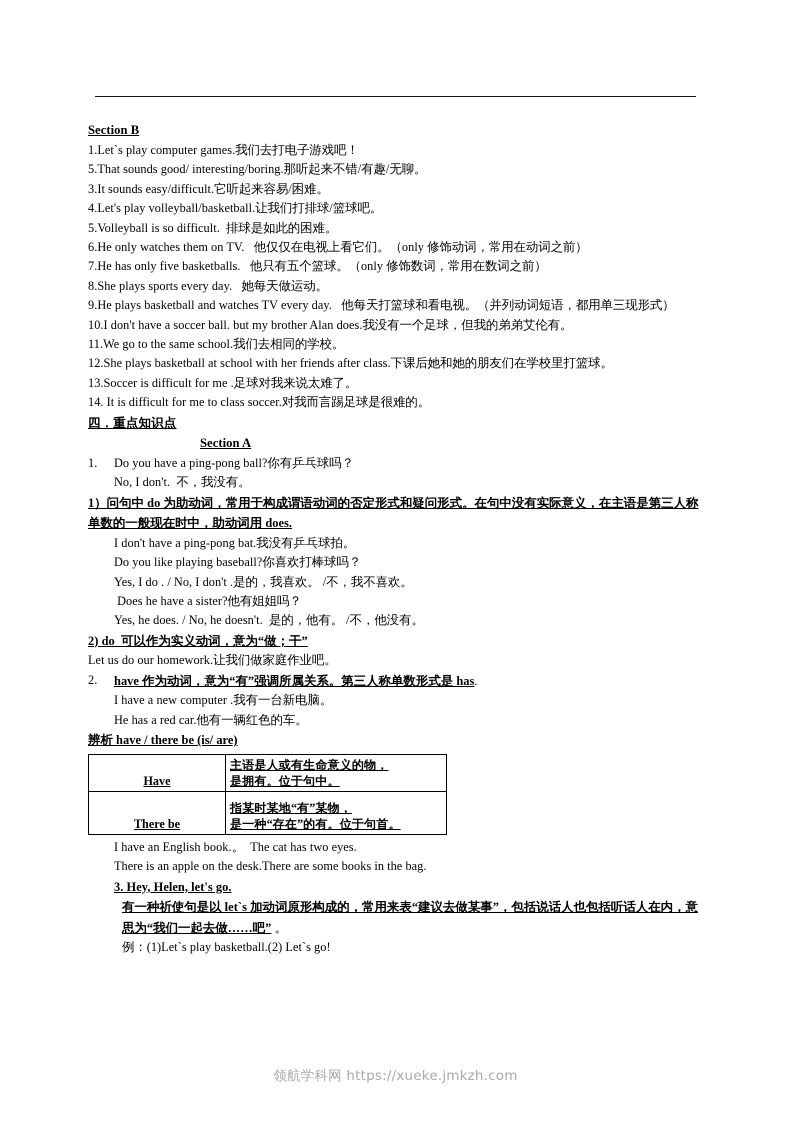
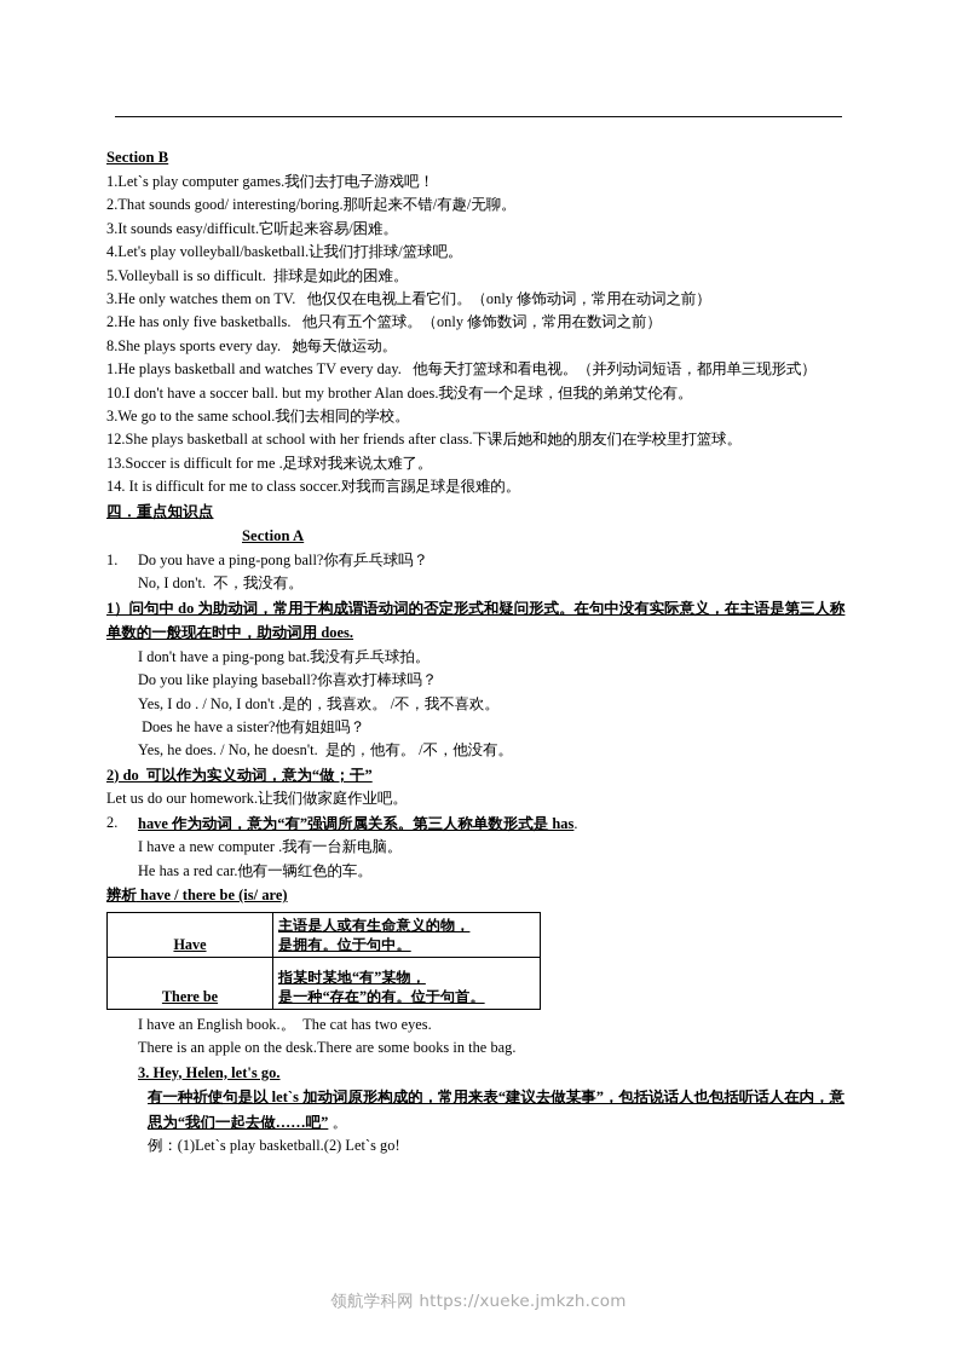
  Section B
  1.Let`s play computer games.我们去打电子游戏吧！
- 5.That sounds good/ interesting/boring.那听起来不错/有趣/无聊。
+ 2.That sounds good/ interesting/boring.那听起来不错/有趣/无聊。
  3.It sounds easy/difficult.它听起来容易/困难。
  4.Let's play volleyball/basketball.让我们打排球/篮球吧。
  5.Volleyball is so difficult. 排球是如此的困难。
- 6.He only watches them on TV. 他仅仅在电视上看它们。（only 修饰动词，常用在动词之前）
+ 3.He only watches them on TV. 他仅仅在电视上看它们。（only 修饰动词，常用在动词之前）
- 7.He has only five basketballs. 他只有五个篮球。（only 修饰数词，常用在数词之前）
+ 2.He has only five basketballs. 他只有五个篮球。（only 修饰数词，常用在数词之前）
  8.She plays sports every day. 她每天做运动。
- 9.He plays basketball and watches TV every day. 他每天打篮球和看电视。（并列动词短语，都用单三现形式）
+ 1.He plays basketball and watches TV every day. 他每天打篮球和看电视。（并列动词短语，都用单三现形式）
  10.I don't have a soccer ball. but my brother Alan does.我没有一个足球，但我的弟弟艾伦有。
- 11.We go to the same school.我们去相同的学校。
+ 3.We go to the same school.我们去相同的学校。
  12.She plays basketball at school with her friends after class.下课后她和她的朋友们在学校里打篮球。
  13.Soccer is difficult for me .足球对我来说太难了。
  14. It is difficult for me to class soccer.对我而言踢足球是很难的。
  四．重点知识点
  Section A
  1.
  Do you have a ping-pong ball?你有乒乓球吗？
  No, I don't. 不，我没有。
  1）问句中 do 为助动词，常用于构成谓语动词的否定形式和疑问形式。在句中没有实际意义，在主语是第三人称单数的一般现在时中，助动词用 does.
  I don't have a ping-pong bat.我没有乒乓球拍。
  Do you like playing baseball?你喜欢打棒球吗？
  Yes, I do . / No, I don't .是的，我喜欢。 /不，我不喜欢。
  Does he have a sister?他有姐姐吗？
  Yes, he does. / No, he doesn't. 是的，他有。 /不，他没有。
  2) do 可以作为实义动词，意为“做；干”
  Let us do our homework.让我们做家庭作业吧。
  2.
  have 作为动词，意为“有”强调所属关系。第三人称单数形式是 has.
  I have a new computer .我有一台新电脑。
  He has a red car.他有一辆红色的车。
  辨析 have / there be (is/ are)
  Have	主语是人或有生命意义的物， 是拥有。位于句中。
  There be	指某时某地“有”某物， 是一种“存在”的有。位于句首。
  I have an English book.。 The cat has two eyes.
  There is an apple on the desk.There are some books in the bag.
  3. Hey, Helen, let's go.
  有一种祈使句是以 let`s 加动词原形构成的，常用来表“建议去做某事”，包括说话人也包括听话人在内，意思为“我们一起去做……吧” 。
  例：(1)Let`s play basketball.(2) Let`s go!
  领航学科网 https://xueke.jmkzh.com
